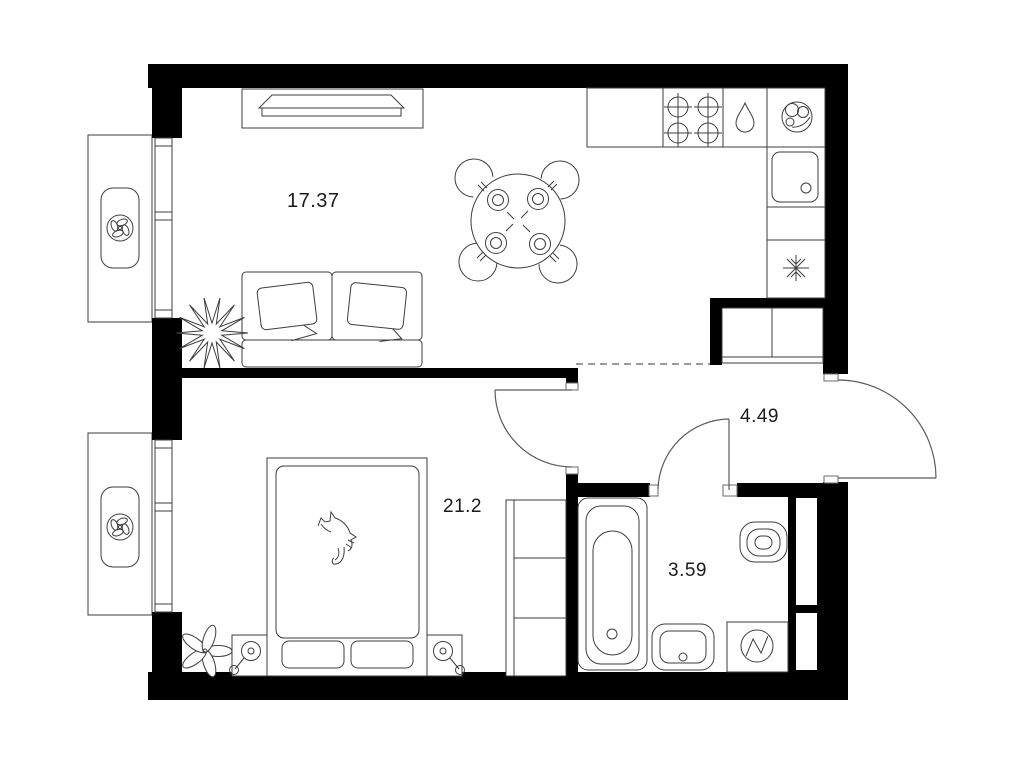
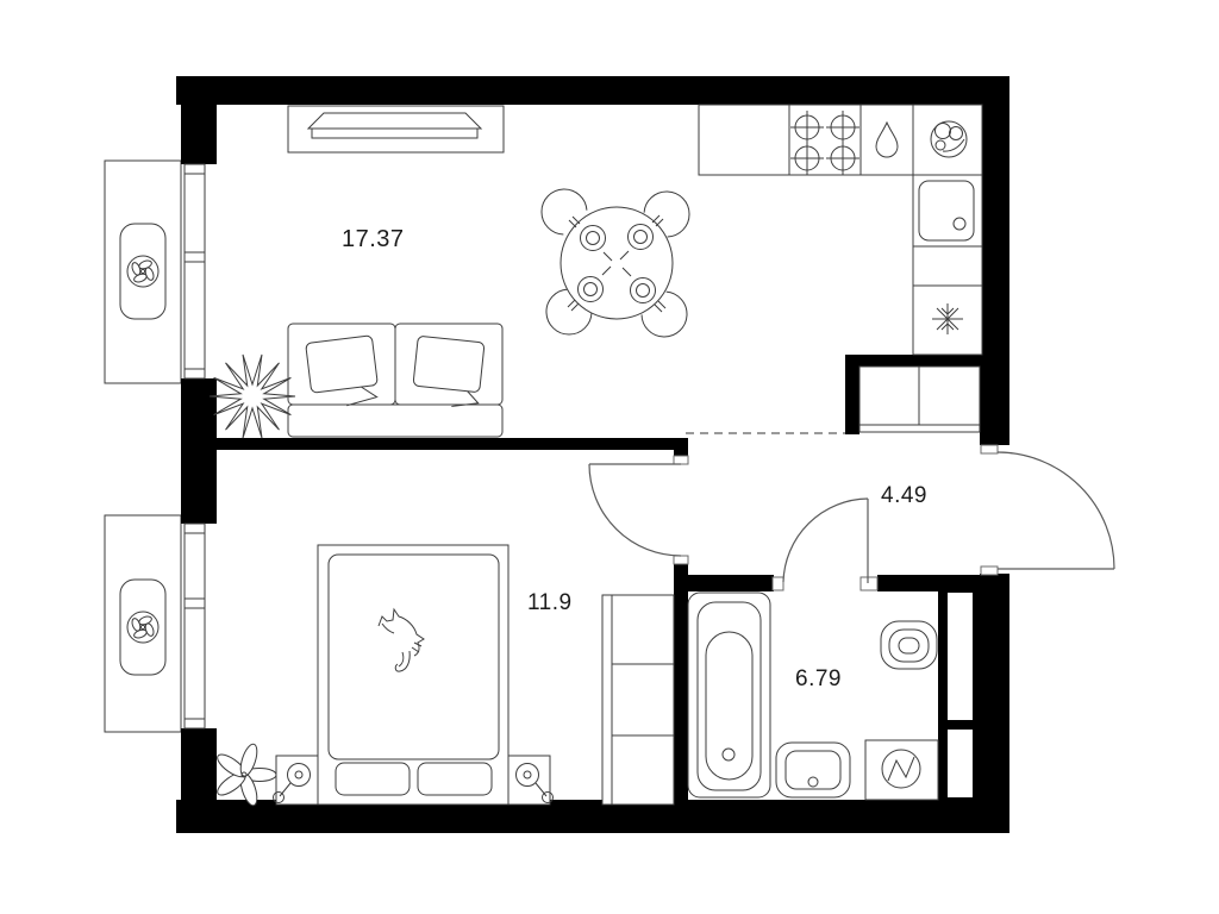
  17.37
- 21.2
+ 11.9
  4.49
- 3.59
+ 6.79
